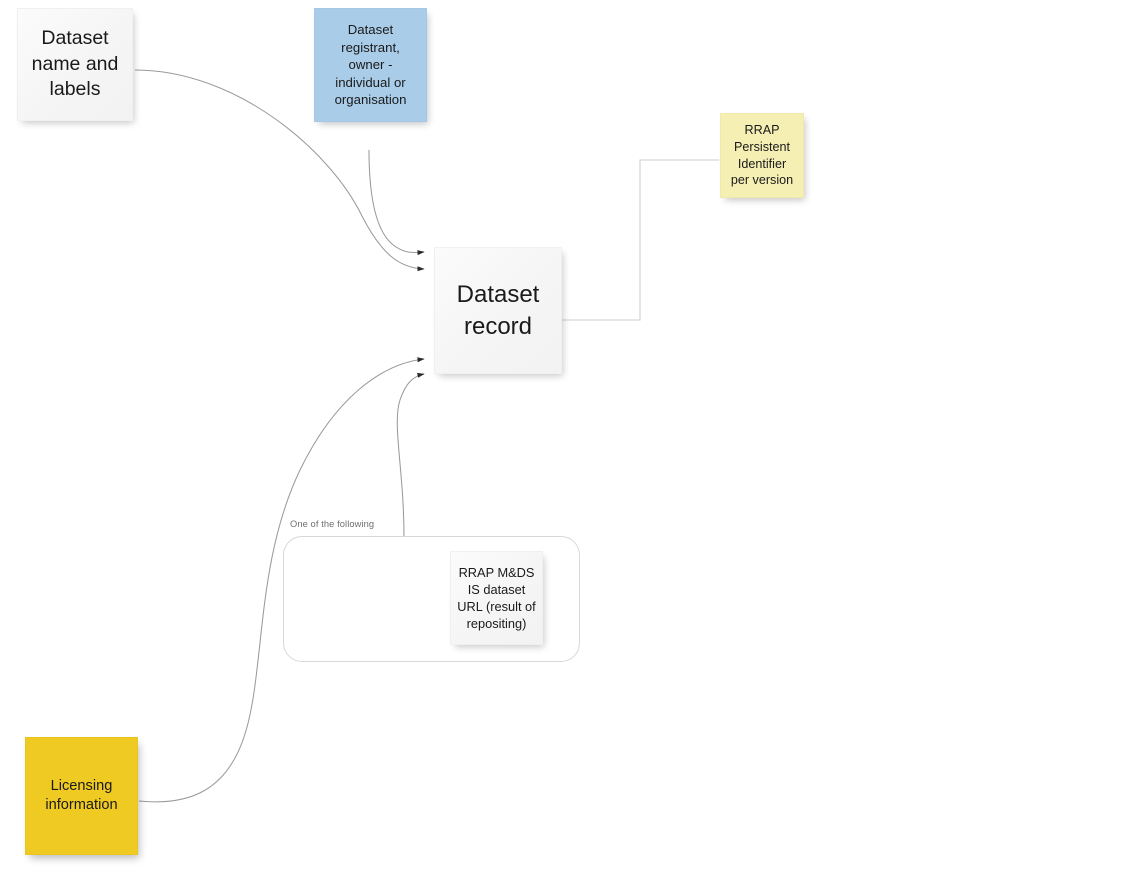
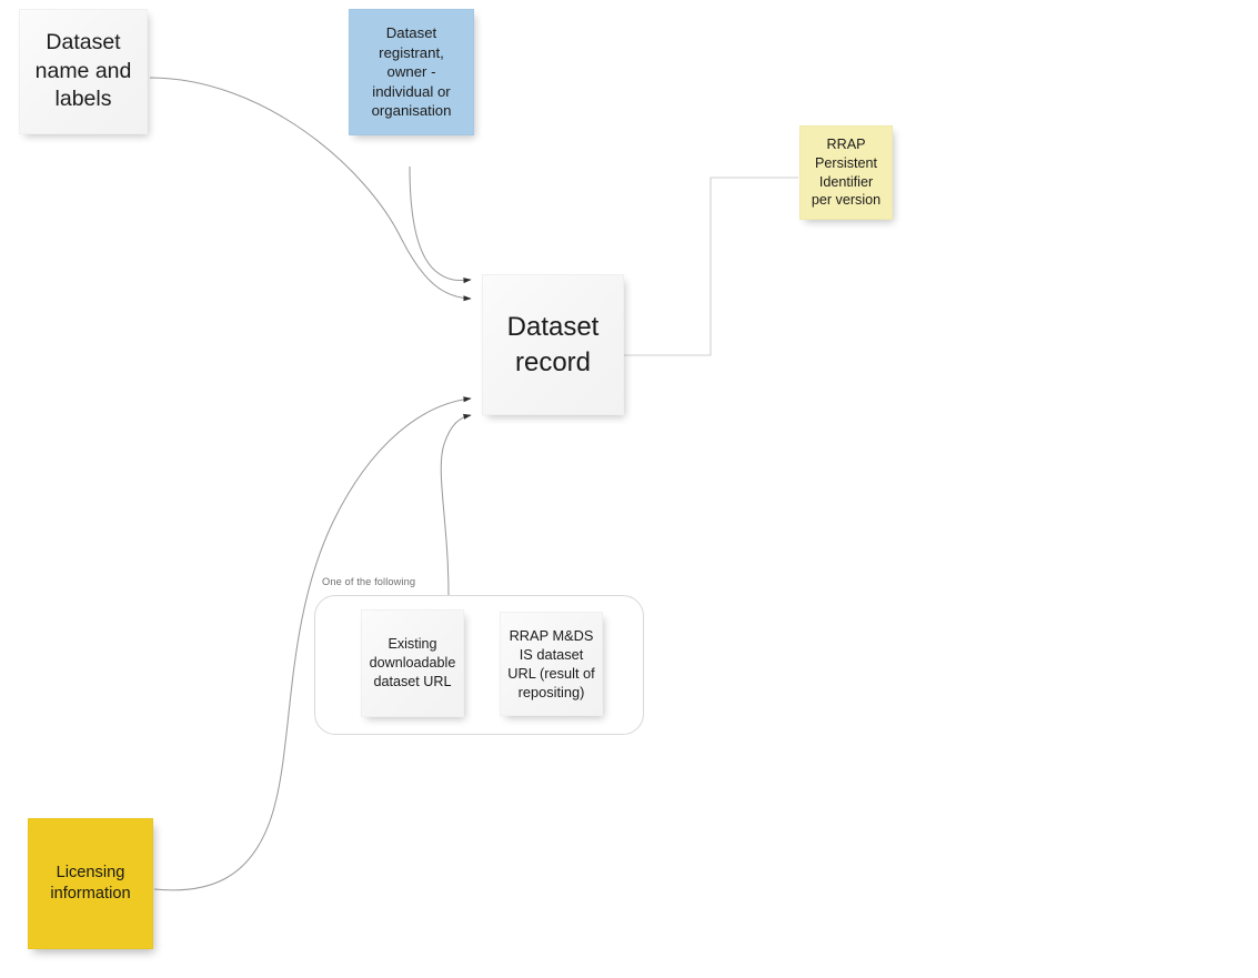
  Dataset
  name and
  labels
  Dataset
  registrant,
  owner -
  individual or
  organisation
  RRAP
  Persistent
  Identifier
  per version
  Dataset
  record
  One of the following
+ Existing
+ downloadable
+ dataset URL
  RRAP M&DS
  IS dataset
  URL (result of
  repositing)
  Licensing
  information
